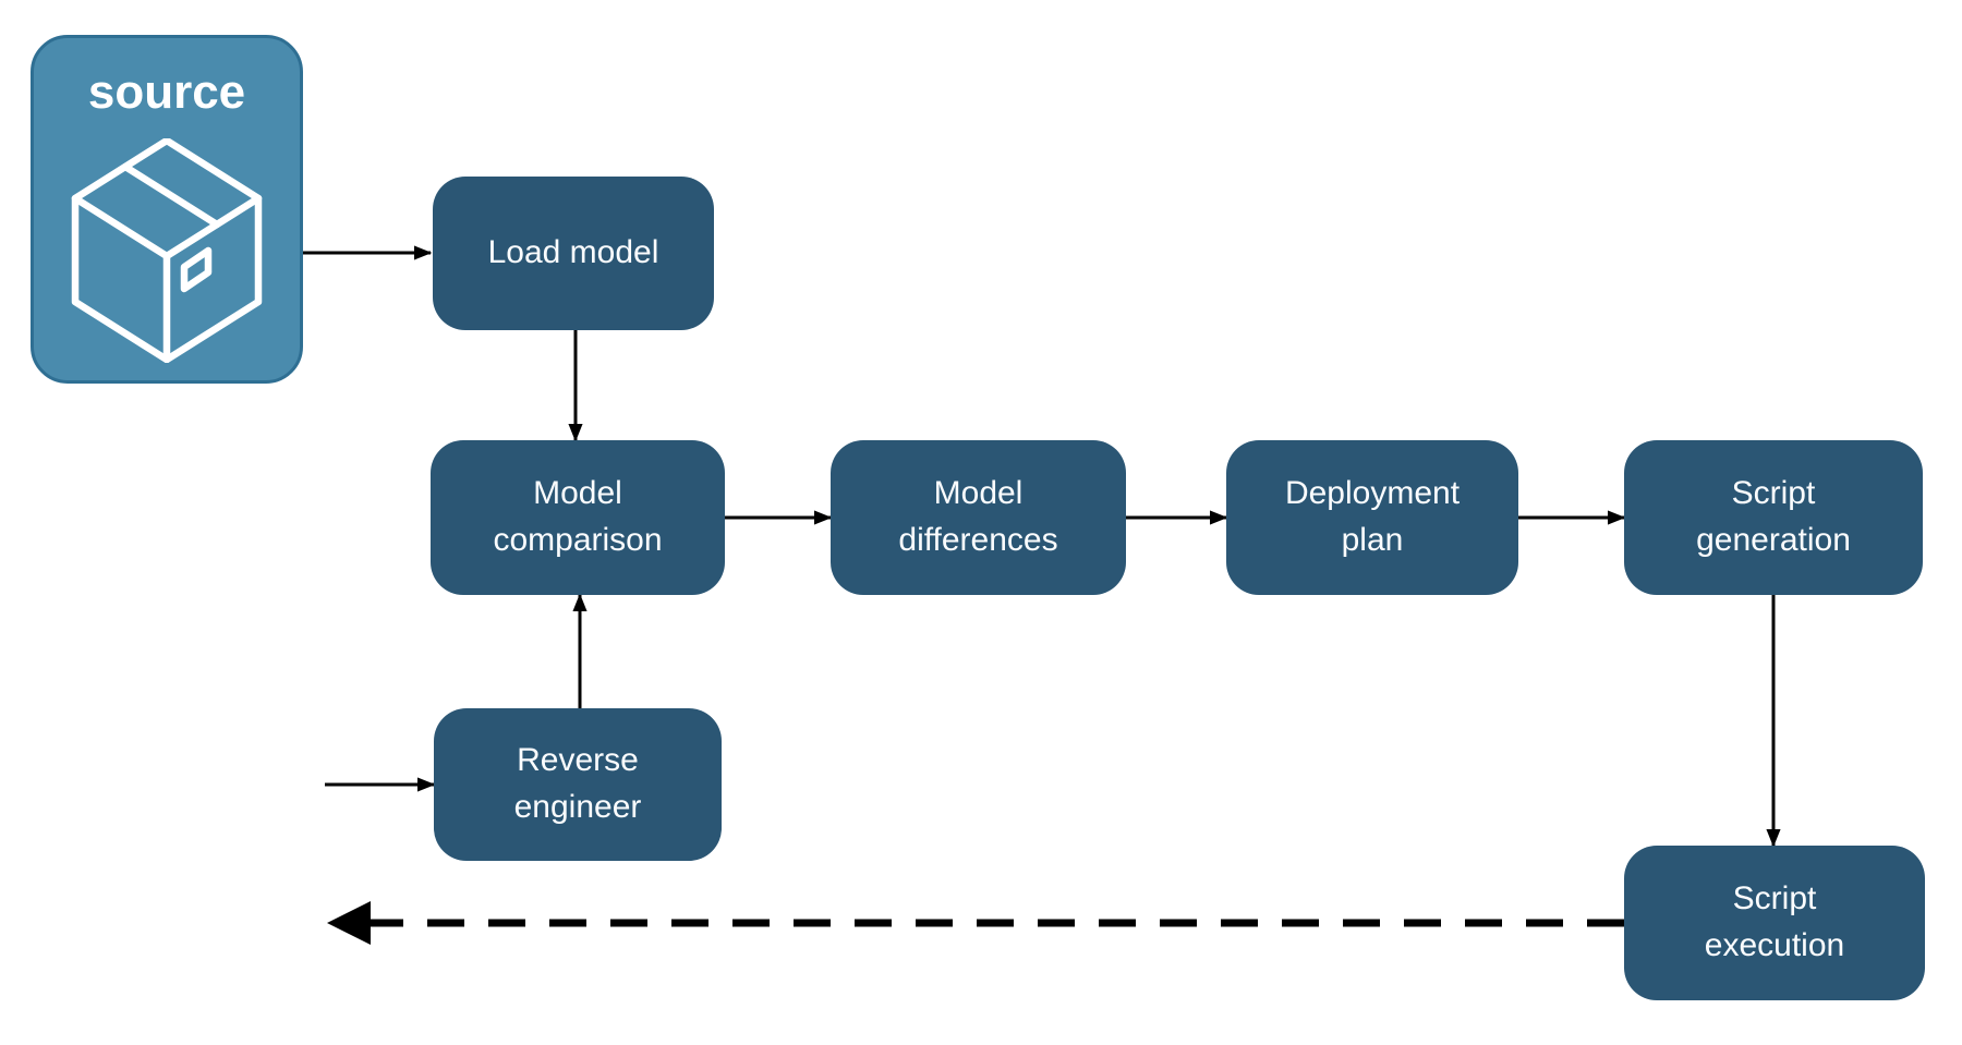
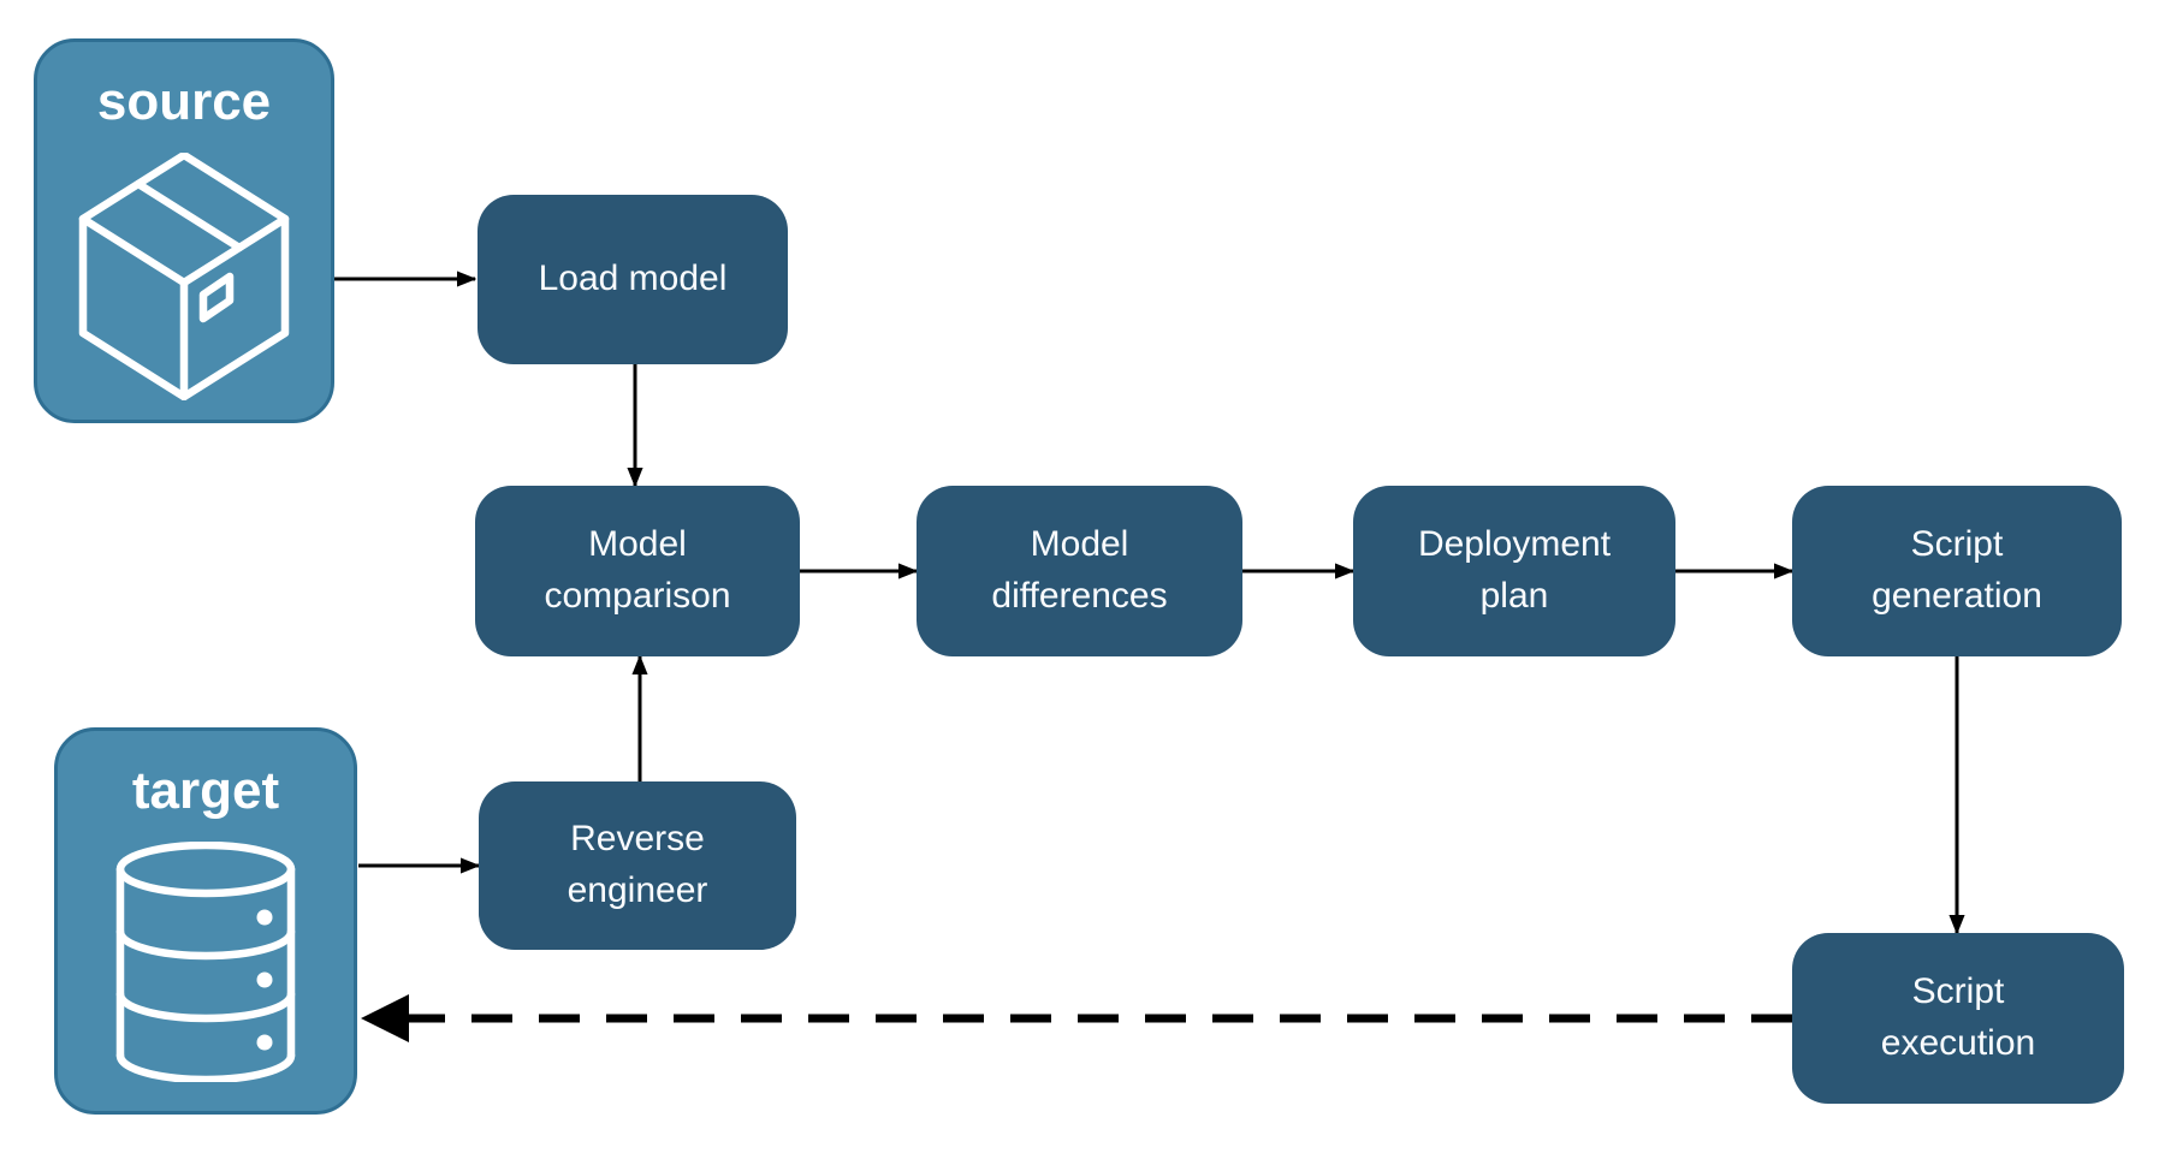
  source
+ target
  Load model
  Model
  comparison
  Model
  differences
  Deployment
  plan
  Script
  generation
  Reverse
  engineer
  Script
  execution
